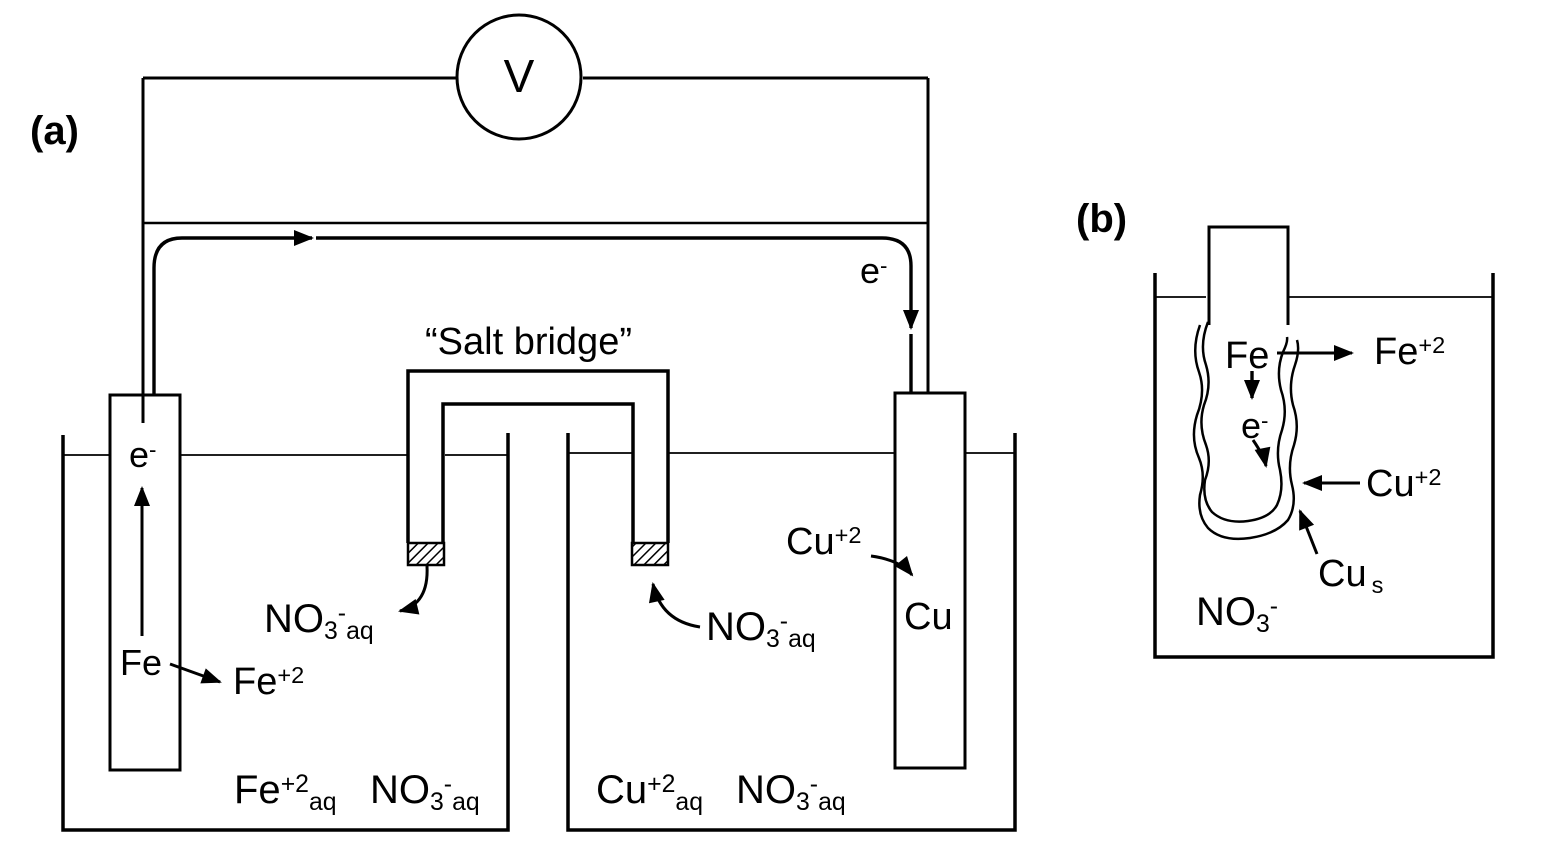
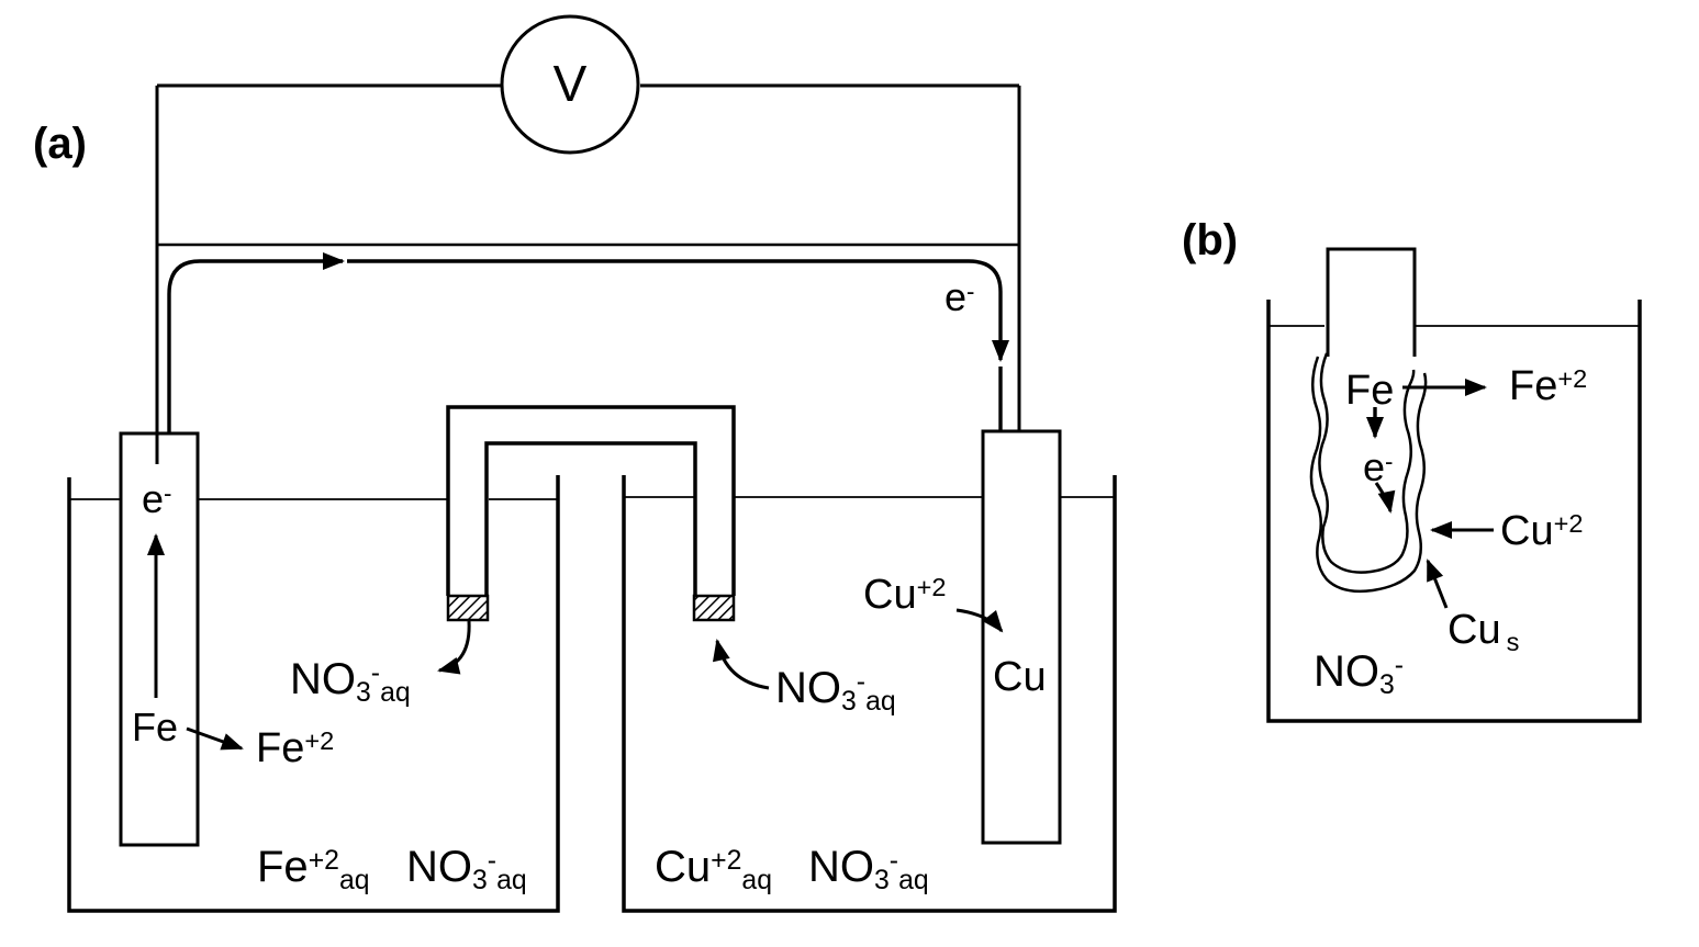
  (a)
  V
- “Salt bridge”
  e-
  e-
  Fe
  Fe+2
  NO3-aq
  NO3-aq
  Cu+2
  Cu
  Fe+2aq
  NO3-aq
  Cu+2aq
  NO3-aq
  (b)
  Fe
  Fe+2
  e-
  Cu+2
  Cu s
  NO3-
